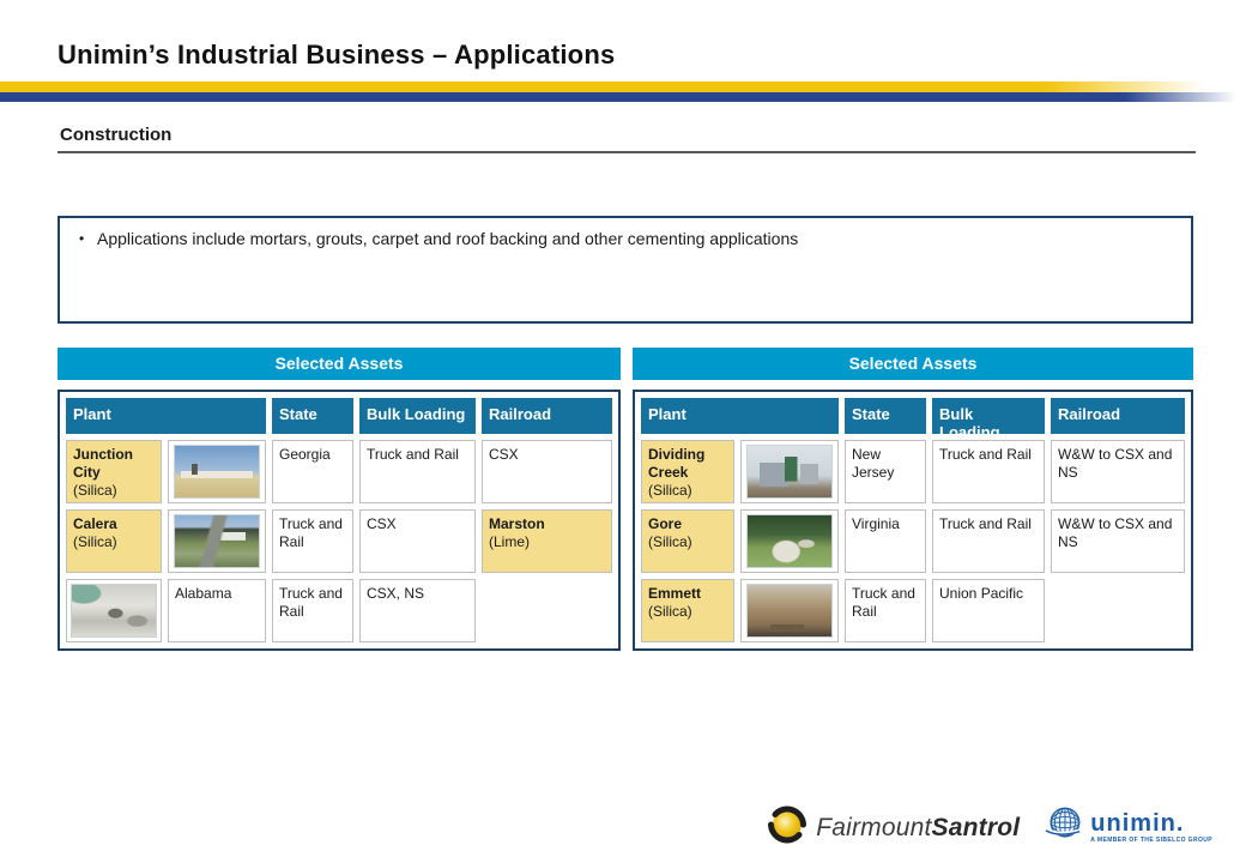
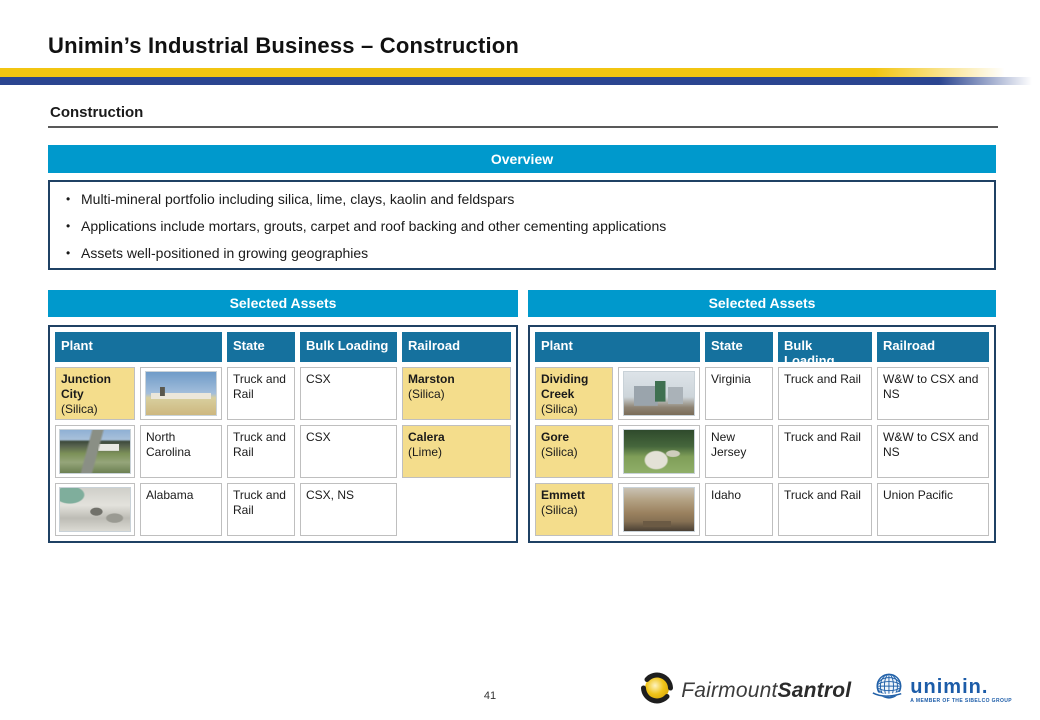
- Unimin’s Industrial Business – Applications
+ Unimin’s Industrial Business – Construction
  Construction
+ Overview
+ Multi-mineral portfolio including silica, lime, clays, kaolin and feldspars
  Applications include mortars, grouts, carpet and roof backing and other cementing applications
+ Assets well-positioned in growing geographies
  Selected Assets
  Selected Assets
  Plant
  State
  Bulk Loading
  Railroad
  Junction City
  (Silica)
- Georgia
  Truck and Rail
  CSX
- Calera
+ Marston
  (Silica)
+ North Carolina
  Truck and Rail
  CSX
- Marston
+ Calera
  (Lime)
  Alabama
  Truck and Rail
  CSX, NS
  Plant
  State
  Bulk Loading
  Railroad
  Dividing Creek
  (Silica)
- New Jersey
+ Virginia
  Truck and Rail
  W&W to CSX and NS
  Gore
  (Silica)
- Virginia
+ New Jersey
  Truck and Rail
  W&W to CSX and NS
  Emmett
  (Silica)
+ Idaho
  Truck and Rail
  Union Pacific
+ 41
  FairmountSantrol
  unimin.
